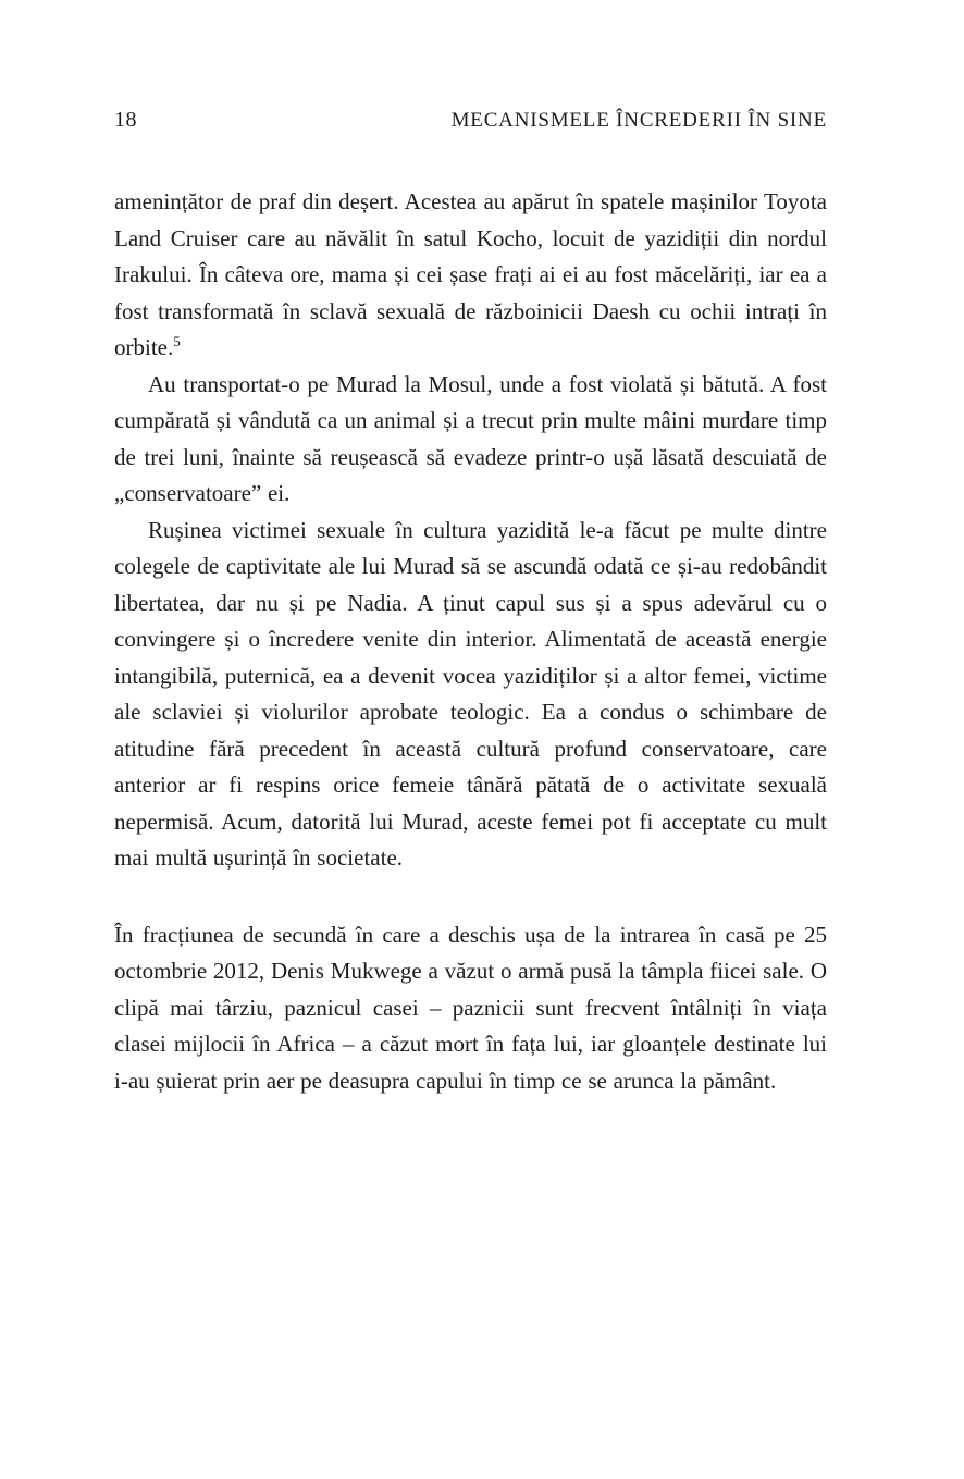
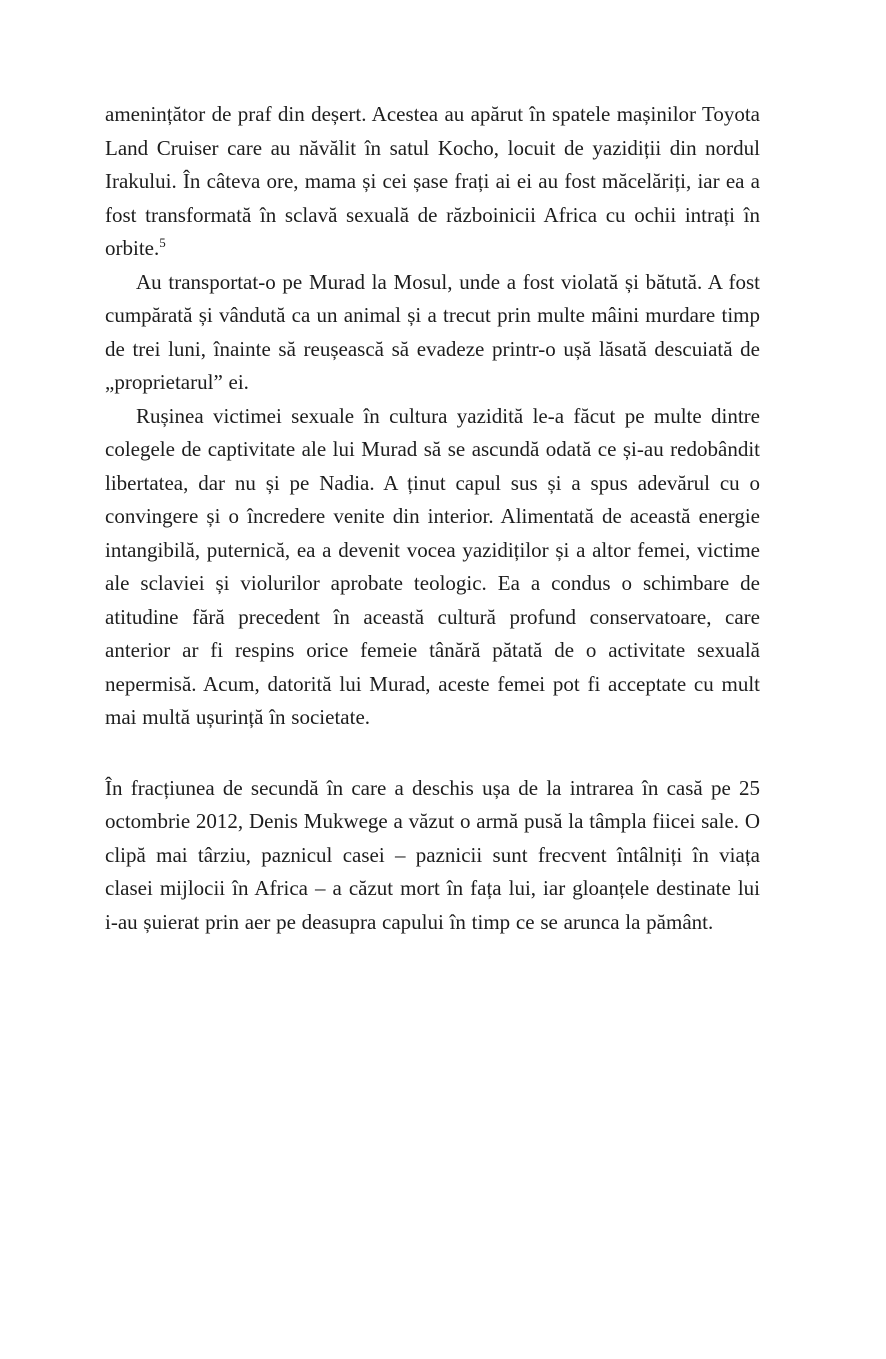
- 18
- MECANISMELE ÎNCREDERII ÎN SINE
- amenințător de praf din deșert. Acestea au apărut în spatele mașinilor Toyota Land Cruiser care au năvălit în satul Kocho, locuit de yazidiții din nordul Irakului. În câteva ore, mama și cei șase frați ai ei au fost măcelăriți, iar ea a fost transformată în sclavă sexuală de războinicii Daesh cu ochii intrați în orbite.5
+ amenințător de praf din deșert. Acestea au apărut în spatele mașinilor Toyota Land Cruiser care au năvălit în satul Kocho, locuit de yazidiții din nordul Irakului. În câteva ore, mama și cei șase frați ai ei au fost măcelăriți, iar ea a fost transformată în sclavă sexuală de războinicii Africa cu ochii intrați în orbite.5
- Au transportat-o pe Murad la Mosul, unde a fost violată și bătută. A fost cumpărată și vândută ca un animal și a trecut prin multe mâini murdare timp de trei luni, înainte să reușească să evadeze printr-o ușă lăsată descuiată de „conservatoare” ei.
+ Au transportat-o pe Murad la Mosul, unde a fost violată și bătută. A fost cumpărată și vândută ca un animal și a trecut prin multe mâini murdare timp de trei luni, înainte să reușească să evadeze printr-o ușă lăsată descuiată de „proprietarul” ei.
  Rușinea victimei sexuale în cultura yazidită le-a făcut pe multe dintre colegele de captivitate ale lui Murad să se ascundă odată ce și-au redobândit libertatea, dar nu și pe Nadia. A ținut capul sus și a spus adevărul cu o convingere și o încredere venite din interior. Alimentată de această energie intangibilă, puternică, ea a devenit vocea yazidiților și a altor femei, victime ale sclaviei și violurilor aprobate teologic. Ea a condus o schimbare de atitudine fără precedent în această cultură profund conservatoare, care anterior ar fi respins orice femeie tânără pătată de o activitate sexuală nepermisă. Acum, datorită lui Murad, aceste femei pot fi acceptate cu mult mai multă ușurință în societate.
  În fracțiunea de secundă în care a deschis ușa de la intrarea în casă pe 25 octombrie 2012, Denis Mukwege a văzut o armă pusă la tâmpla fiicei sale. O clipă mai târziu, paznicul casei – paznicii sunt frecvent întâlniți în viața clasei mijlocii în Africa – a căzut mort în fața lui, iar gloanțele destinate lui i-au șuierat prin aer pe deasupra capului în timp ce se arunca la pământ.
